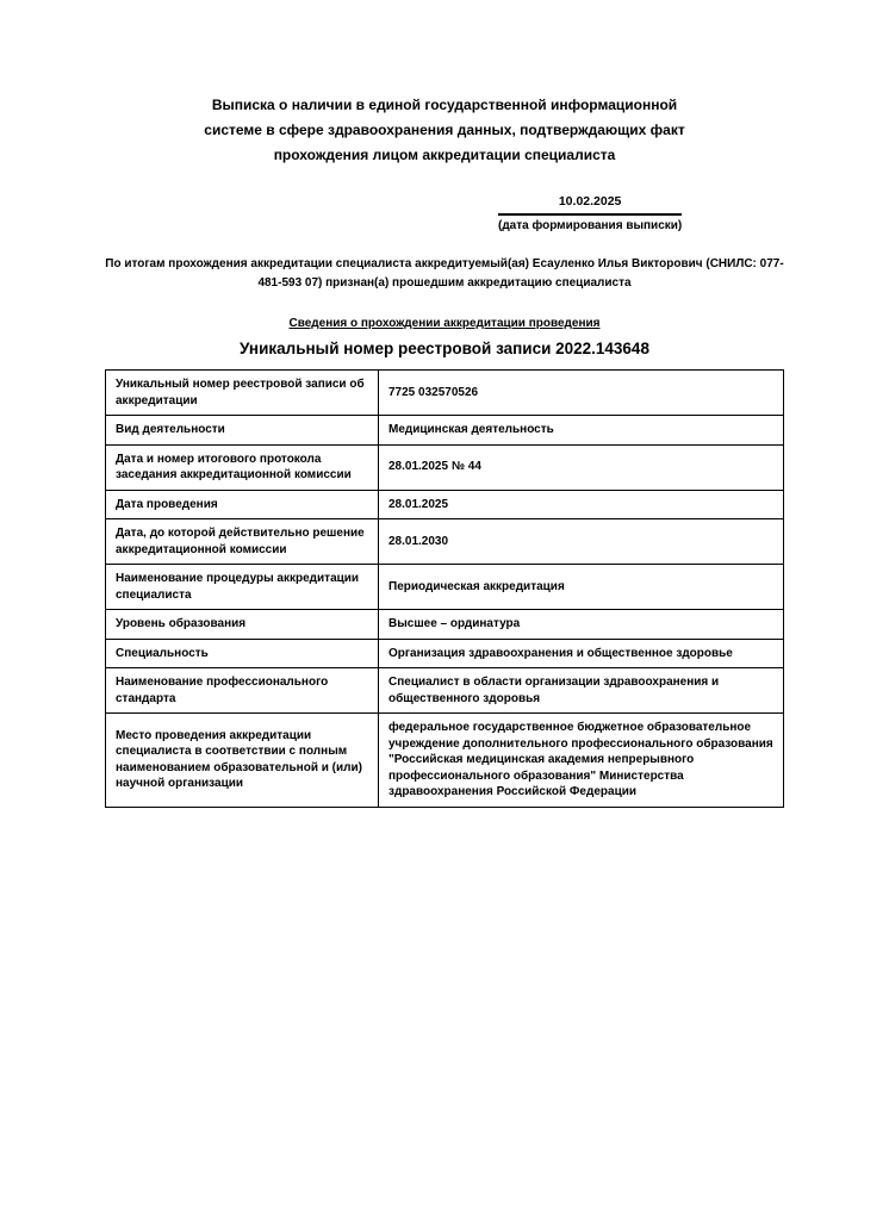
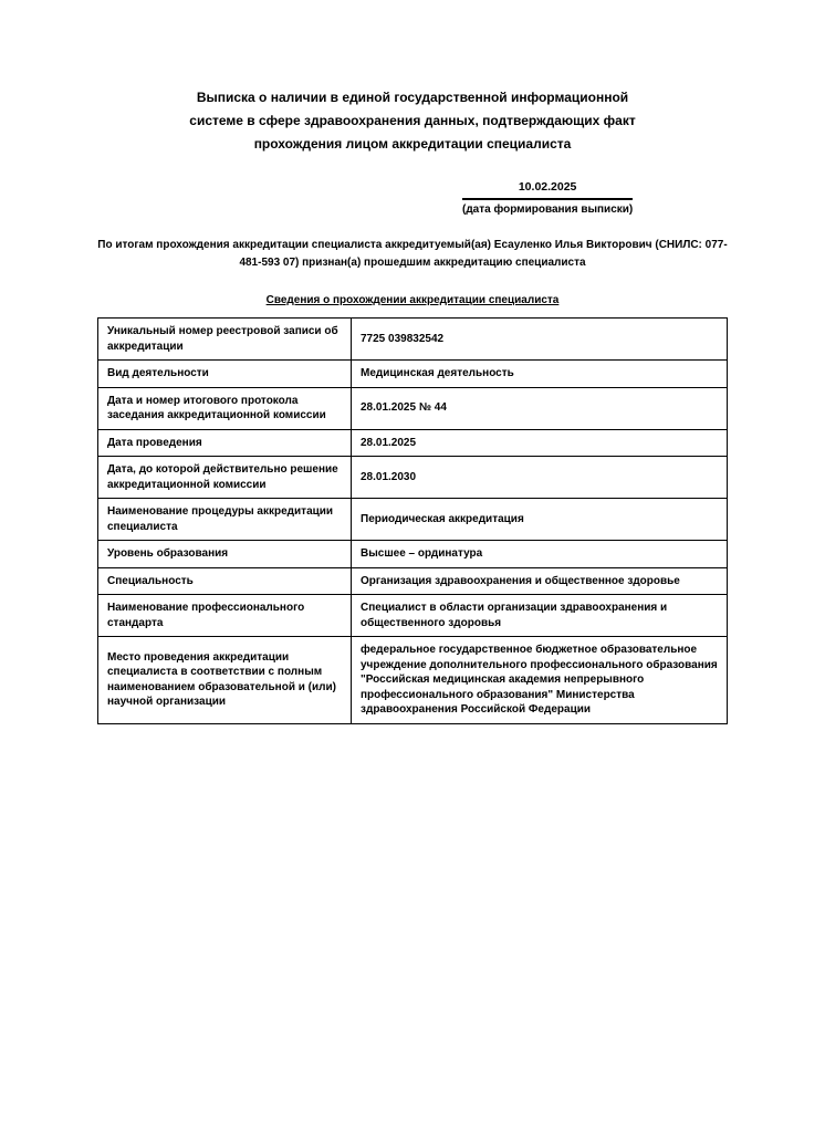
  Выписка о наличии в единой государственной информационной системе в сфере здравоохранения данных, подтверждающих факт прохождения лицом аккредитации специалиста
  10.02.2025
  (дата формирования выписки)
  По итогам прохождения аккредитации специалиста аккредитуемый(ая) Есауленко Илья Викторович (СНИЛС: 077-481-593 07) признан(а) прошедшим аккредитацию специалиста
- Сведения о прохождении аккредитации проведения
+ Сведения о прохождении аккредитации специалиста
- Уникальный номер реестровой записи 2022.143648
- Уникальный номер реестровой записи об аккредитации	7725 032570526
+ Уникальный номер реестровой записи об аккредитации	7725 039832542
  Вид деятельности	Медицинская деятельность
  Дата и номер итогового протокола заседания аккредитационной комиссии	28.01.2025 № 44
  Дата проведения	28.01.2025
  Дата, до которой действительно решение аккредитационной комиссии	28.01.2030
  Наименование процедуры аккредитации специалиста	Периодическая аккредитация
  Уровень образования	Высшее – ординатура
  Специальность	Организация здравоохранения и общественное здоровье
  Наименование профессионального стандарта	Специалист в области организации здравоохранения и общественного здоровья
  Место проведения аккредитации специалиста в соответствии с полным наименованием образовательной и (или) научной организации	федеральное государственное бюджетное образовательное учреждение дополнительного профессионального образования "Российская медицинская академия непрерывного профессионального образования" Министерства здравоохранения Российской Федерации
